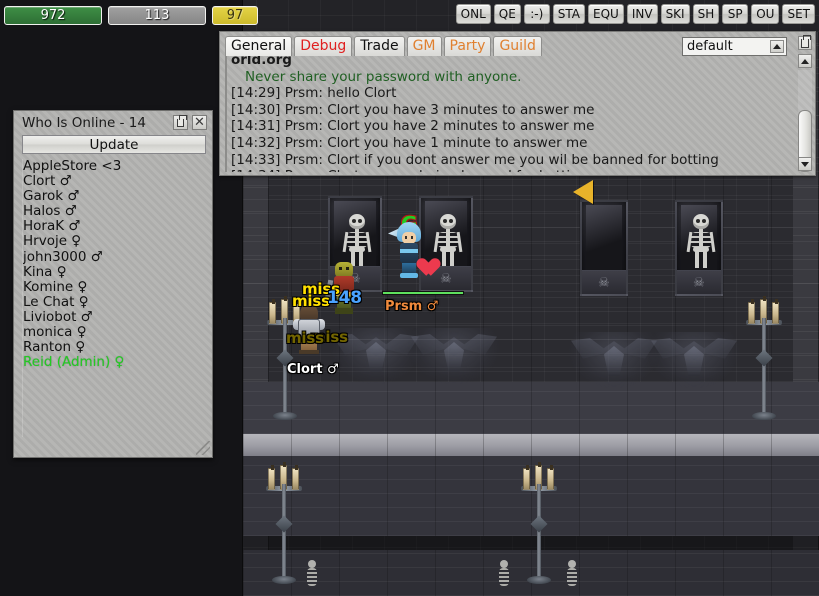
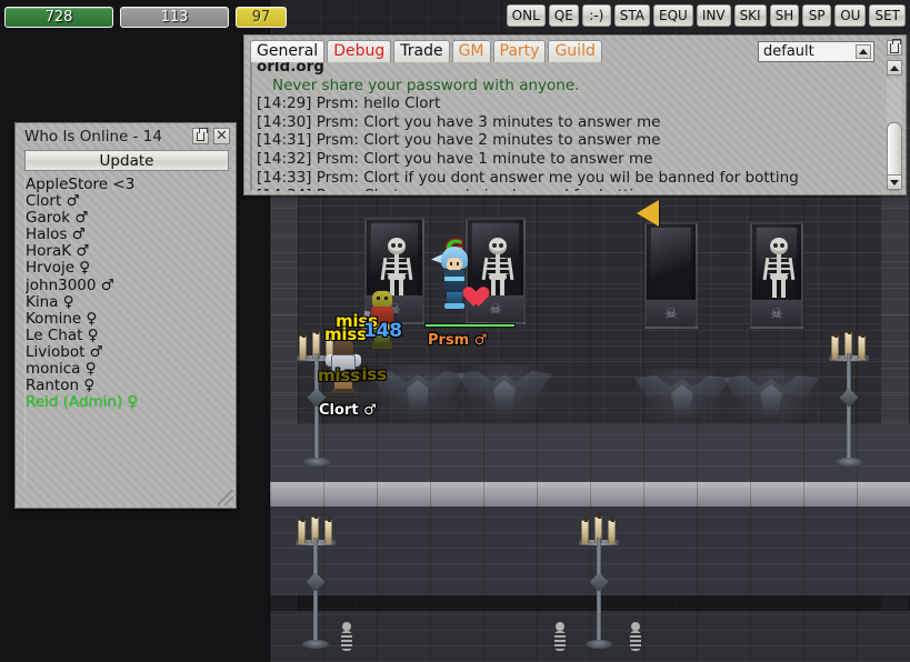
  Prsm ♂
  Clort ♂
  miss
  miss
  148
  miss
  miss
- 972
+ 728
  113
  97
  ONL
  QE
  :-)
  STA
  EQU
  INV
  SKI
  SH
  SP
  OU
  SET
  General
  Debug
  Trade
  GM
  Party
  Guild
  default
  orld.org
  Never share your password with anyone.
  [14:29] Prsm: hello Clort
  [14:30] Prsm: Clort you have 3 minutes to answer me
  [14:31] Prsm: Clort you have 2 minutes to answer me
  [14:32] Prsm: Clort you have 1 minute to answer me
  [14:33] Prsm: Clort if you dont answer me you wil be banned for botting
  Who Is Online - 14
  ✕
  Update
  AppleStore <3
  Clort ♂
  Garok ♂
  Halos ♂
  HoraK ♂
  Hrvoje ♀
  john3000 ♂
  Kina ♀
  Komine ♀
  Le Chat ♀
  Liviobot ♂
  monica ♀
  Ranton ♀
  Reid (Admin) ♀
